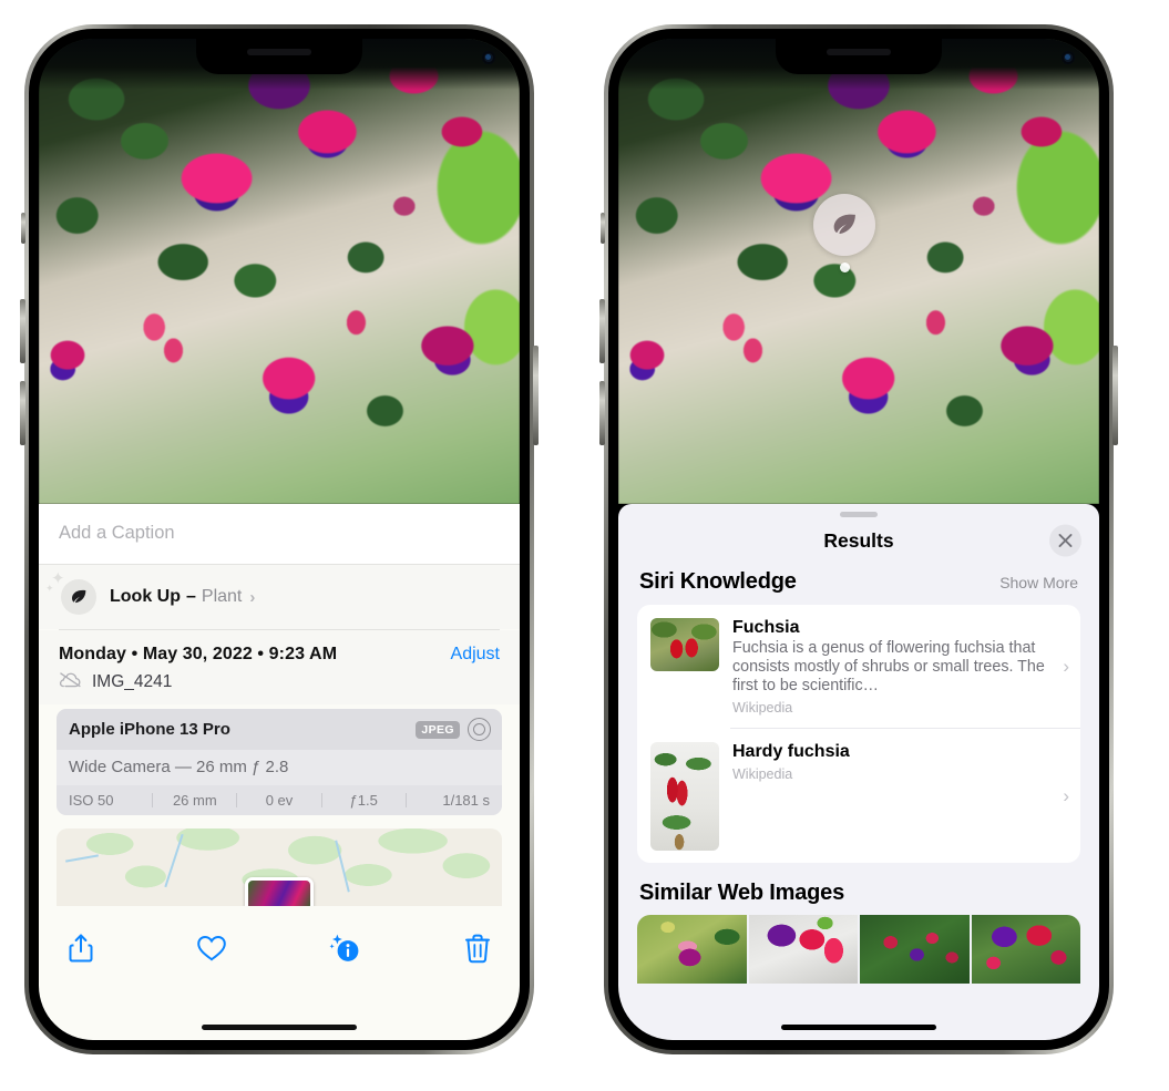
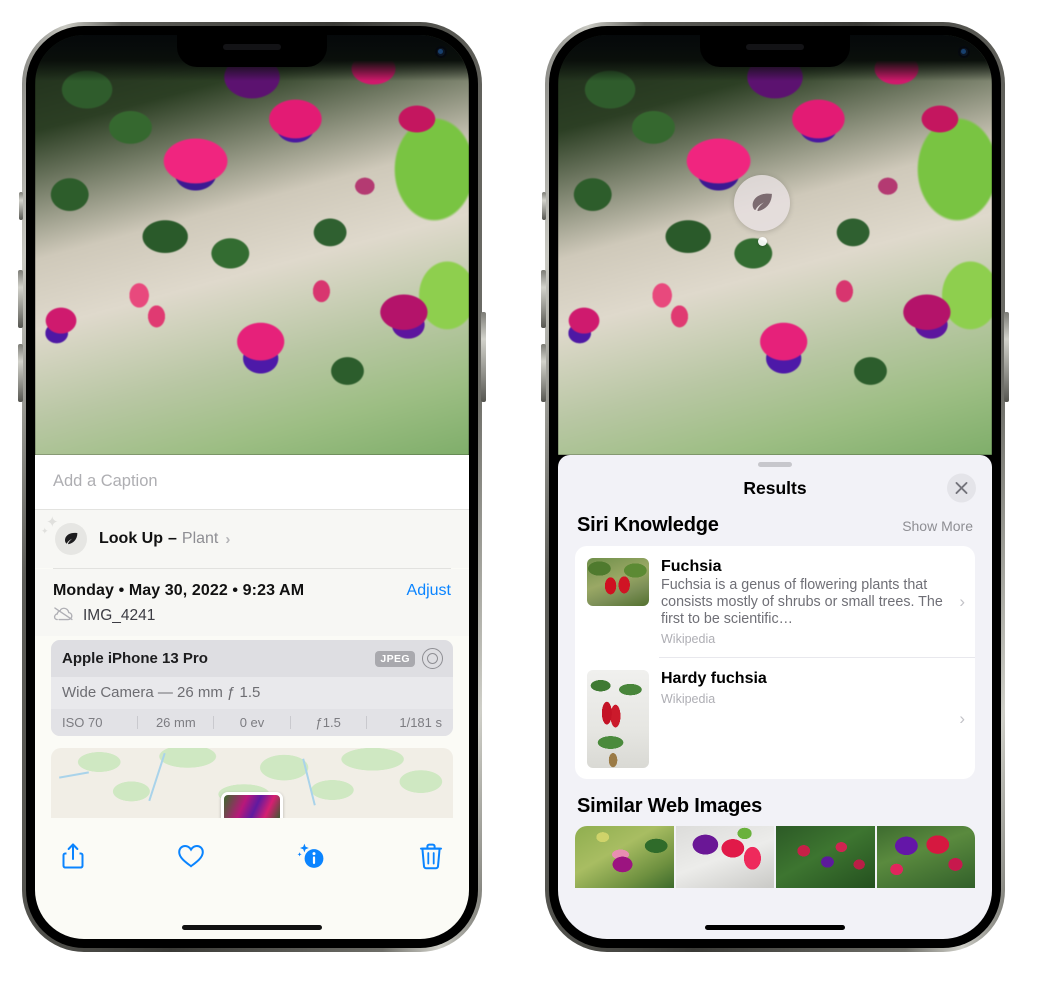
  Add a Caption
  Look Up
  –
  Plant
  ›
  Monday • May 30, 2022 • 9:23 AM
  Adjust
  IMG_4241
  Apple iPhone 13 Pro
  JPEG
- Wide Camera — 26 mm ƒ 2.8
+ Wide Camera — 26 mm ƒ 1.5
- ISO 50
+ ISO 70
  26 mm
  0 ev
  ƒ1.5
  1/181 s
  Results
  Siri Knowledge
  Show More
  Fuchsia
- Fuchsia is a genus of flowering fuchsia that consists mostly of shrubs or small trees. The first to be scientific…
+ Fuchsia is a genus of flowering plants that consists mostly of shrubs or small trees. The first to be scientific…
  Wikipedia
  ›
  Hardy fuchsia
  Wikipedia
  ›
  Similar Web Images
